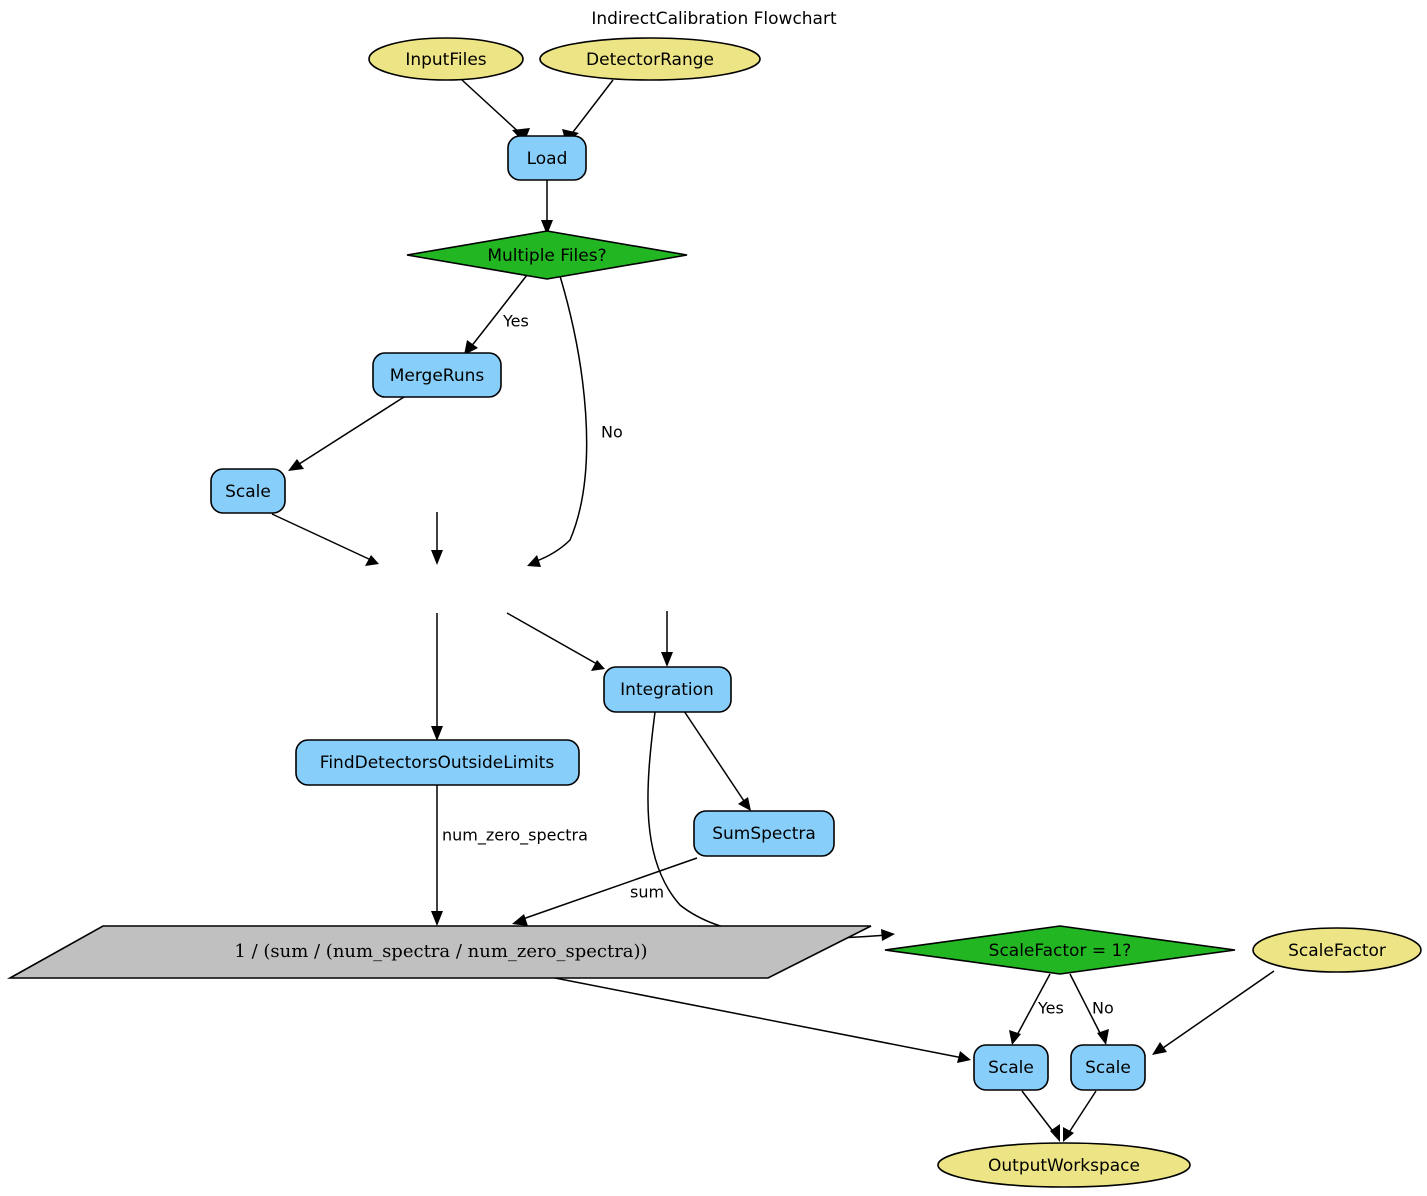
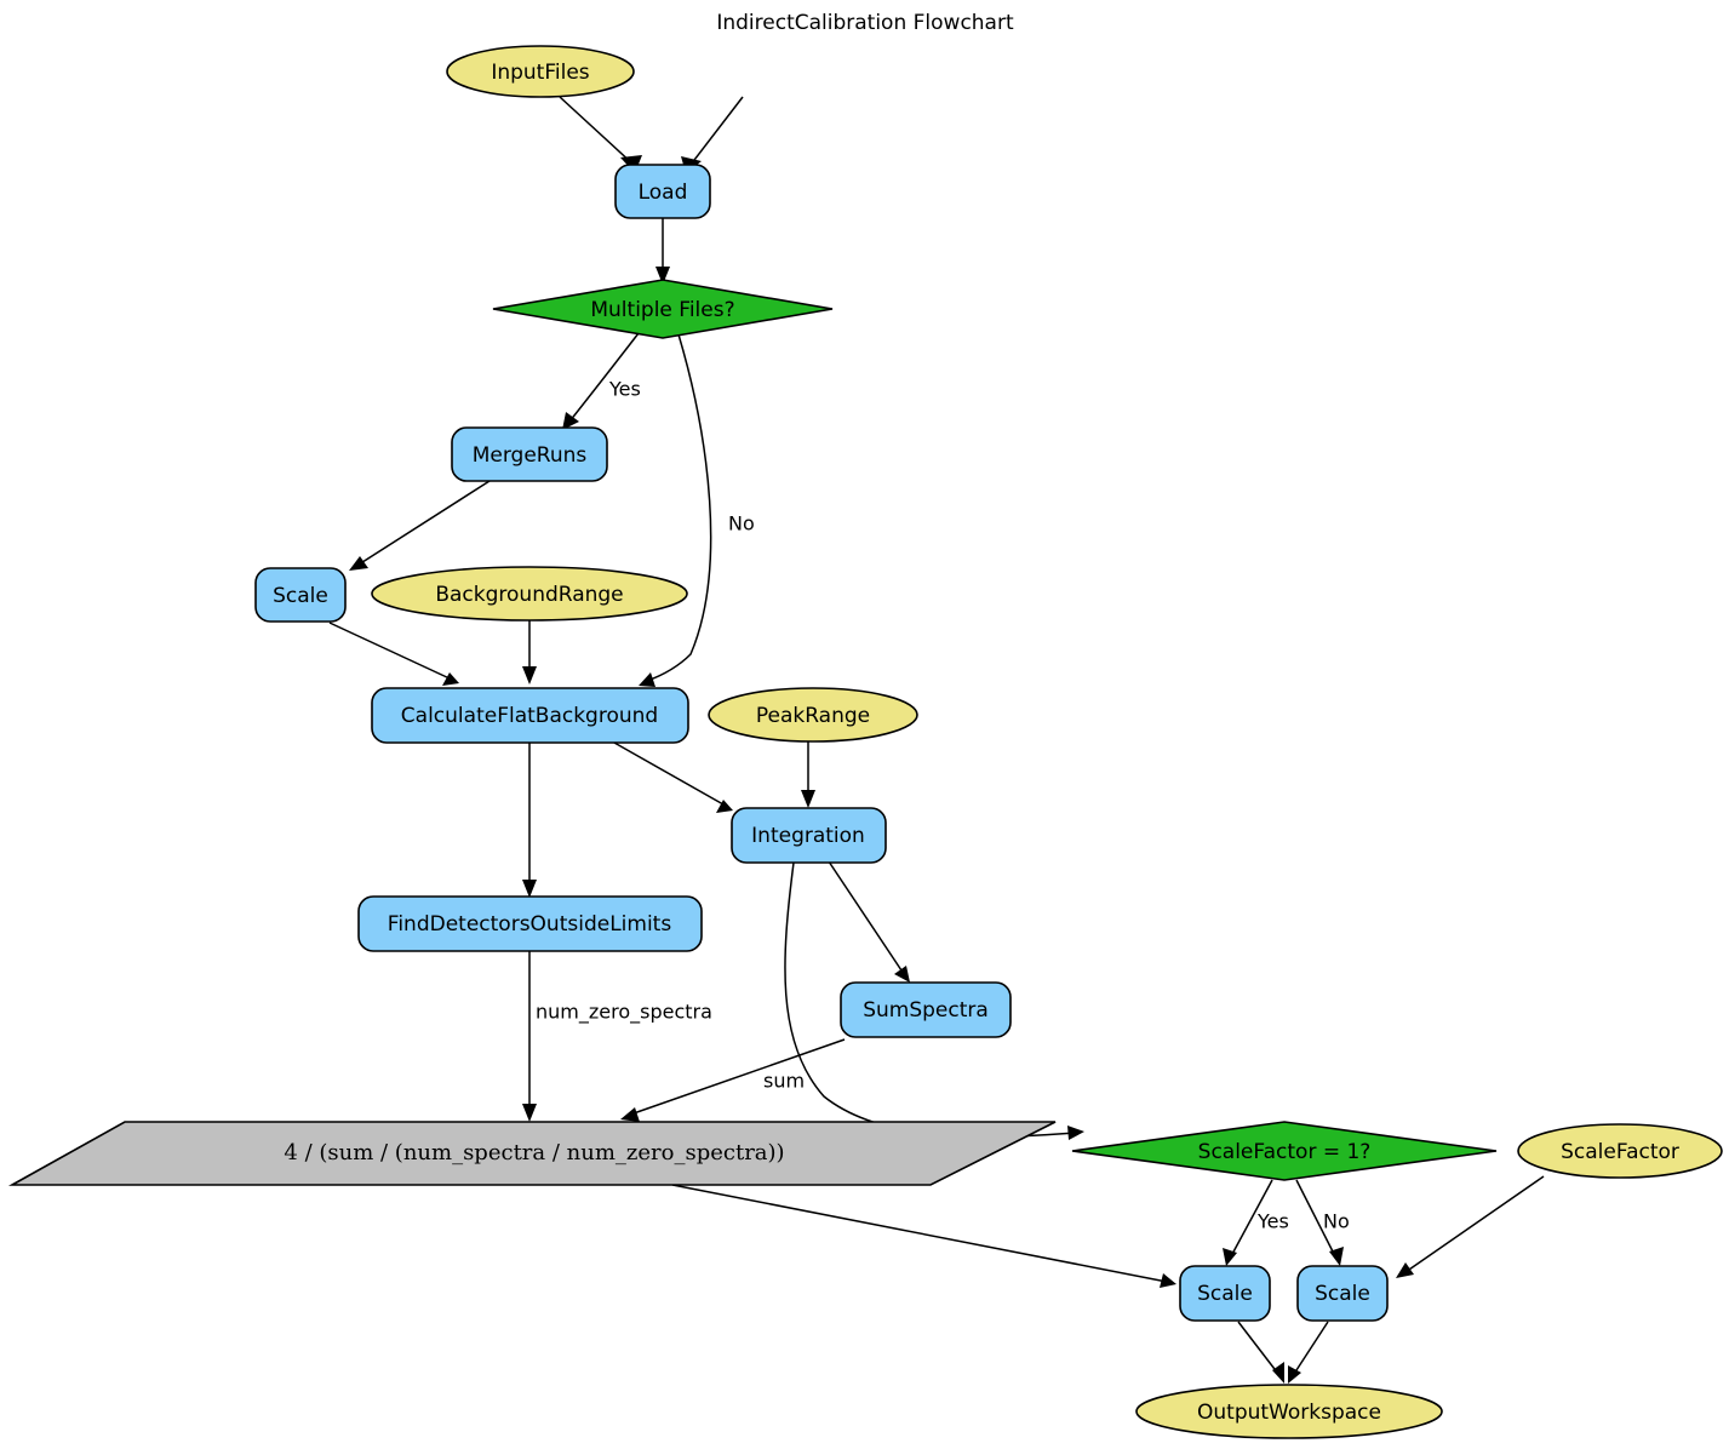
  IndirectCalibration Flowchart
  Yes
  No
  num_zero_spectra
  sum
  Yes
  No
  InputFiles
- DetectorRange
  Load
  Multiple Files?
  MergeRuns
  Scale
+ BackgroundRange
+ CalculateFlatBackground
+ PeakRange
  Integration
  FindDetectorsOutsideLimits
  SumSpectra
- 1 / (sum / (num_spectra / num_zero_spectra))
+ 4 / (sum / (num_spectra / num_zero_spectra))
  ScaleFactor = 1?
  ScaleFactor
  Scale
  Scale
  OutputWorkspace
